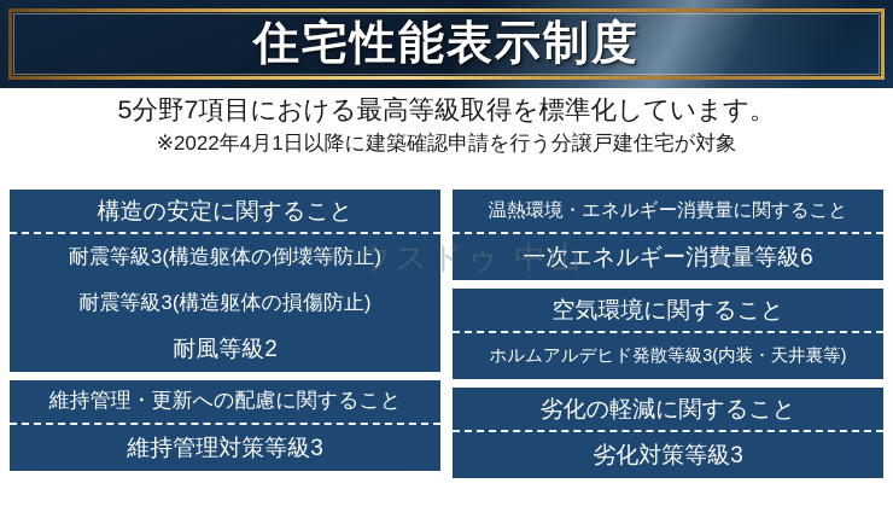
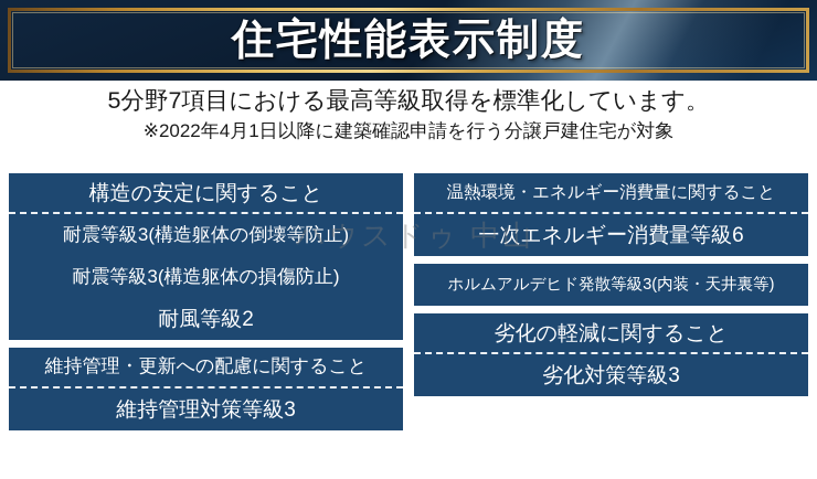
  住宅性能表示制度
  5分野7項目における最高等級取得を標準化しています。
  ※2022年4月1日以降に建築確認申請を行う分譲戸建住宅が対象
  ハウスドゥ 中山
  構造の安定に関すること
  耐震等級3(構造躯体の倒壊等防止)
  耐震等級3(構造躯体の損傷防止)
  耐風等級2
  維持管理・更新への配慮に関すること
  維持管理対策等級3
  温熱環境・エネルギー消費量に関すること
  一次エネルギー消費量等級6
- 空気環境に関すること
  ホルムアルデヒド発散等級3(内装・天井裏等)
  劣化の軽減に関すること
  劣化対策等級3
